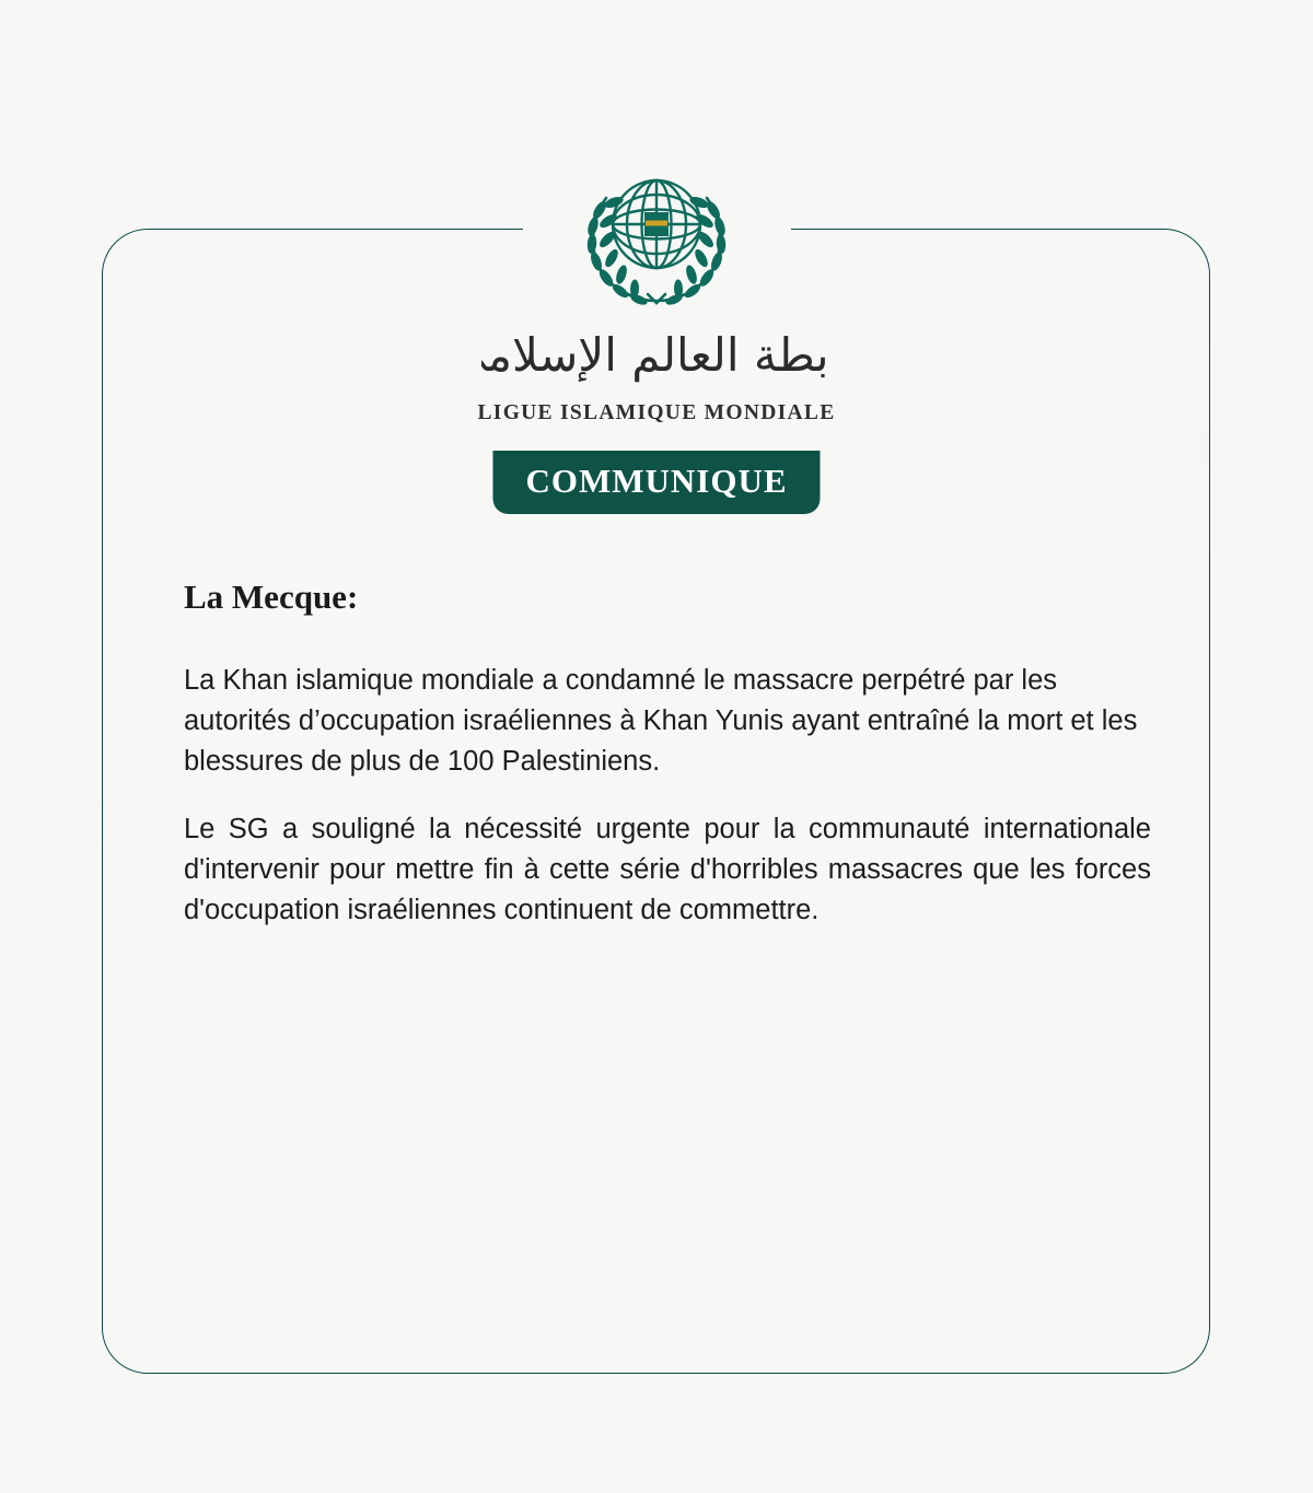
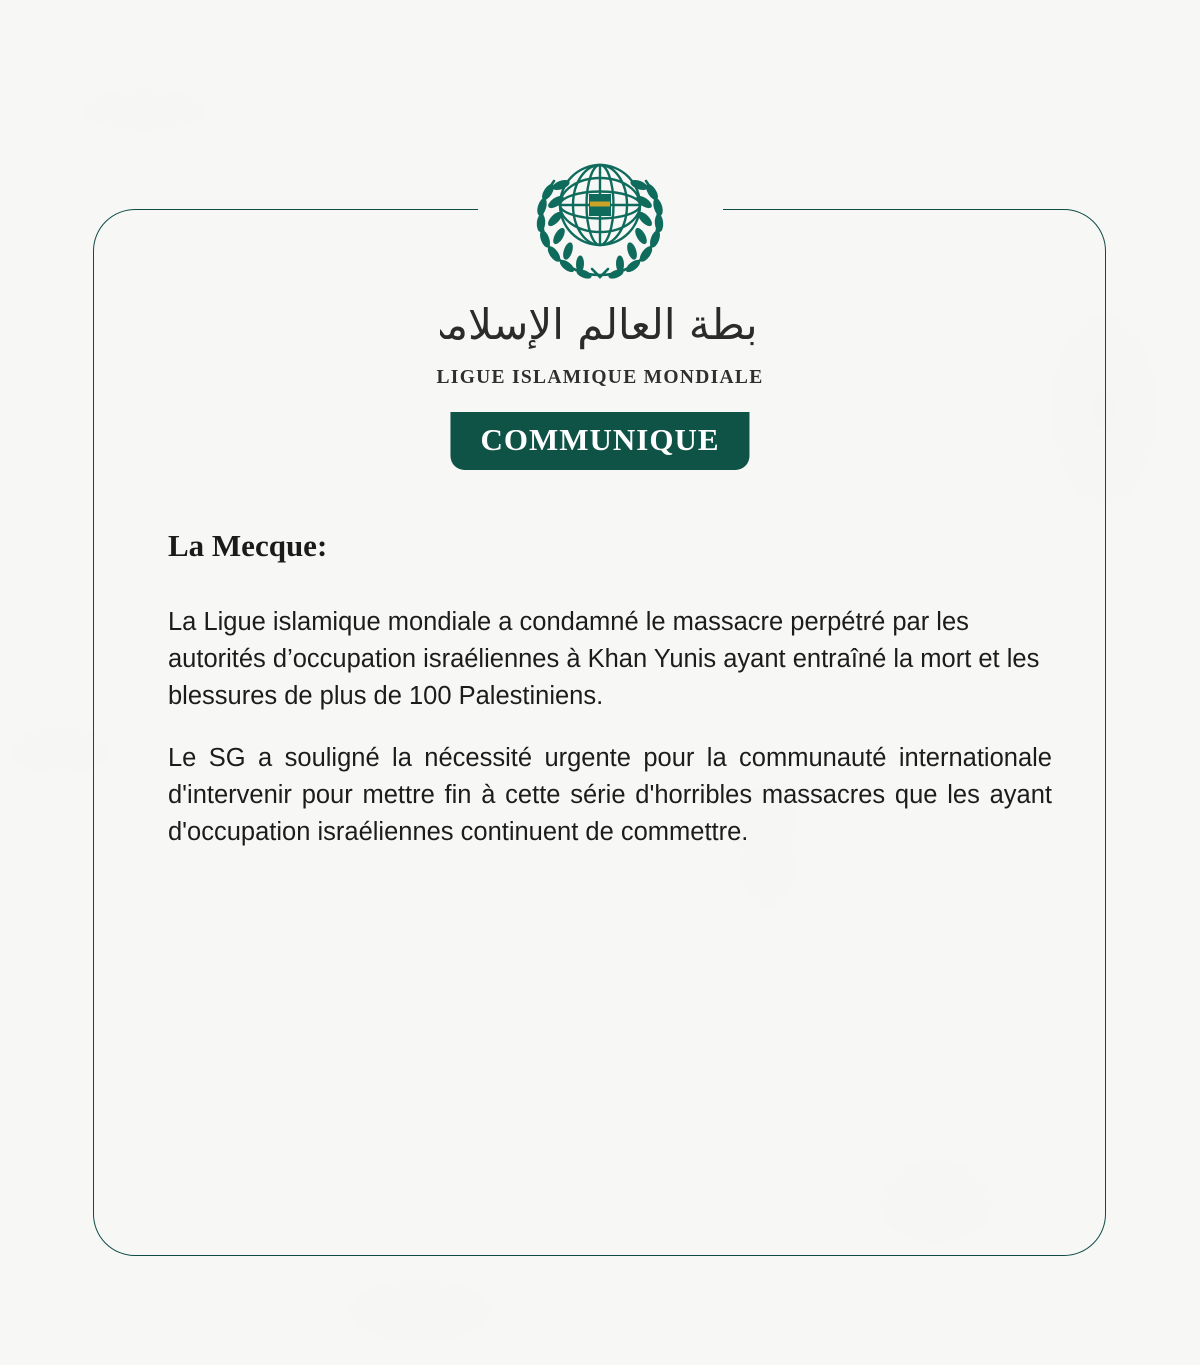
  بطة العالم الإسلام
  LIGUE ISLAMIQUE MONDIALE
  COMMUNIQUE
  La Mecque:
- La Khan islamique mondiale a condamné le massacre perpétré par les autorités d’occupation israéliennes à Khan Yunis ayant entraîné la mort et les blessures de plus de 100 Palestiniens.
+ La Ligue islamique mondiale a condamné le massacre perpétré par les autorités d’occupation israéliennes à Khan Yunis ayant entraîné la mort et les blessures de plus de 100 Palestiniens.
- Le SG a souligné la nécessité urgente pour la communauté internationale d'intervenir pour mettre fin à cette série d'horribles massacres que les forces d'occupation israéliennes continuent de commettre.
+ Le SG a souligné la nécessité urgente pour la communauté internationale d'intervenir pour mettre fin à cette série d'horribles massacres que les ayant d'occupation israéliennes continuent de commettre.
